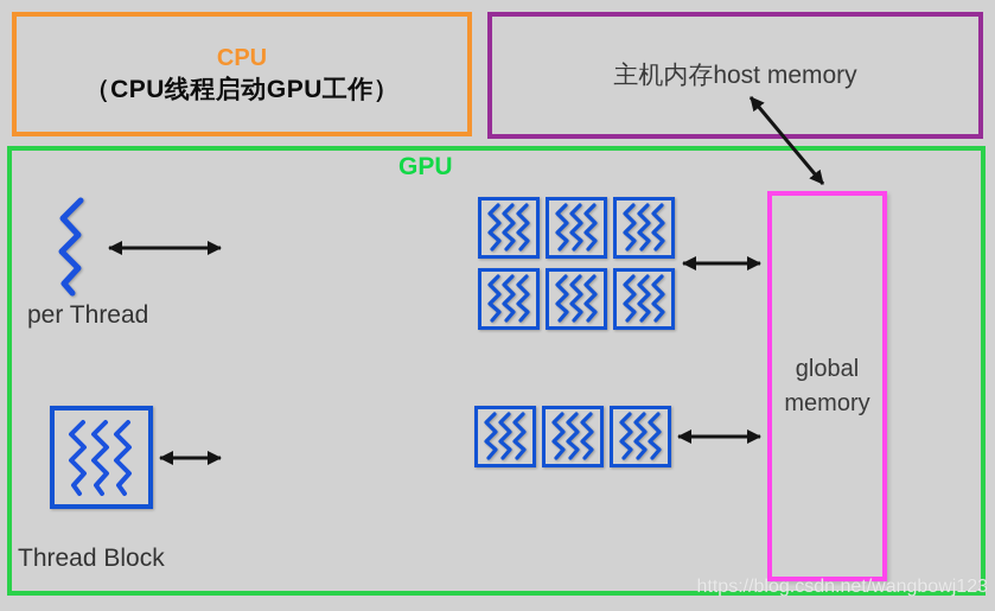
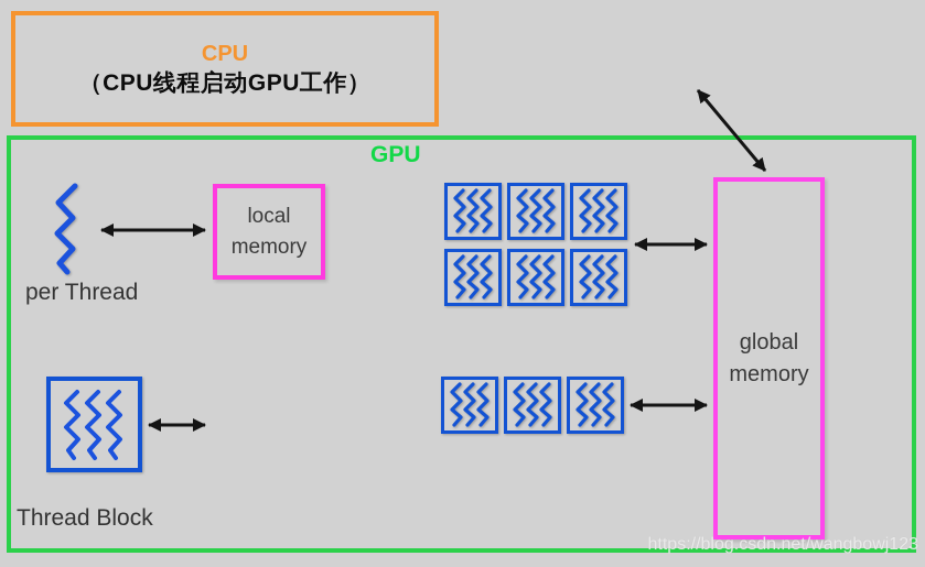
  CPU
  （CPU线程启动GPU工作）
- 主机内存host memory
  GPU
  per Thread
+ local memory
  Thread Block
  global memory
  https://blog.csdn.net/wangbowj123
